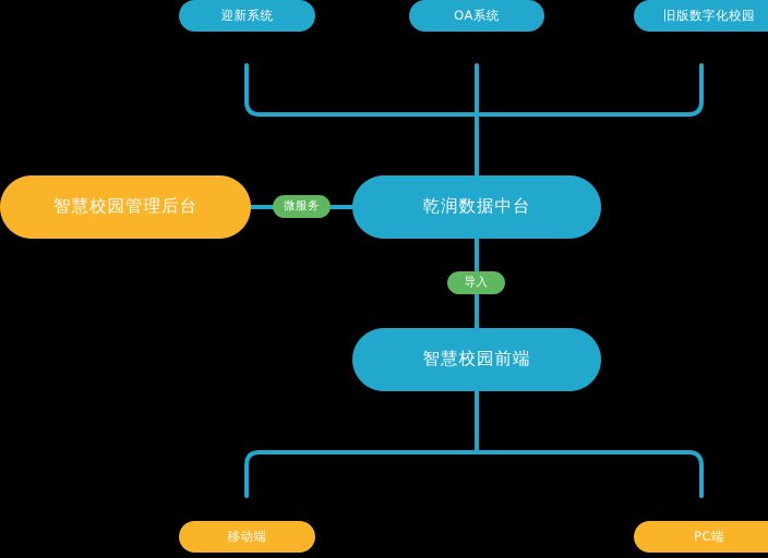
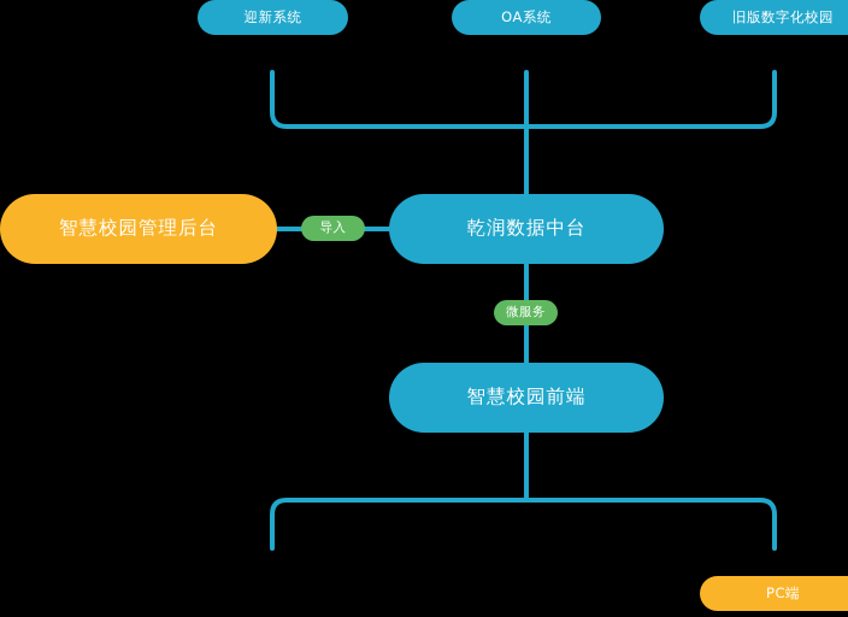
  迎新系统
  OA系统
  旧版数字化校园
  智慧校园管理后台
- 微服务
+ 导入
  乾润数据中台
- 导入
+ 微服务
  智慧校园前端
- 移动端
  PC端
